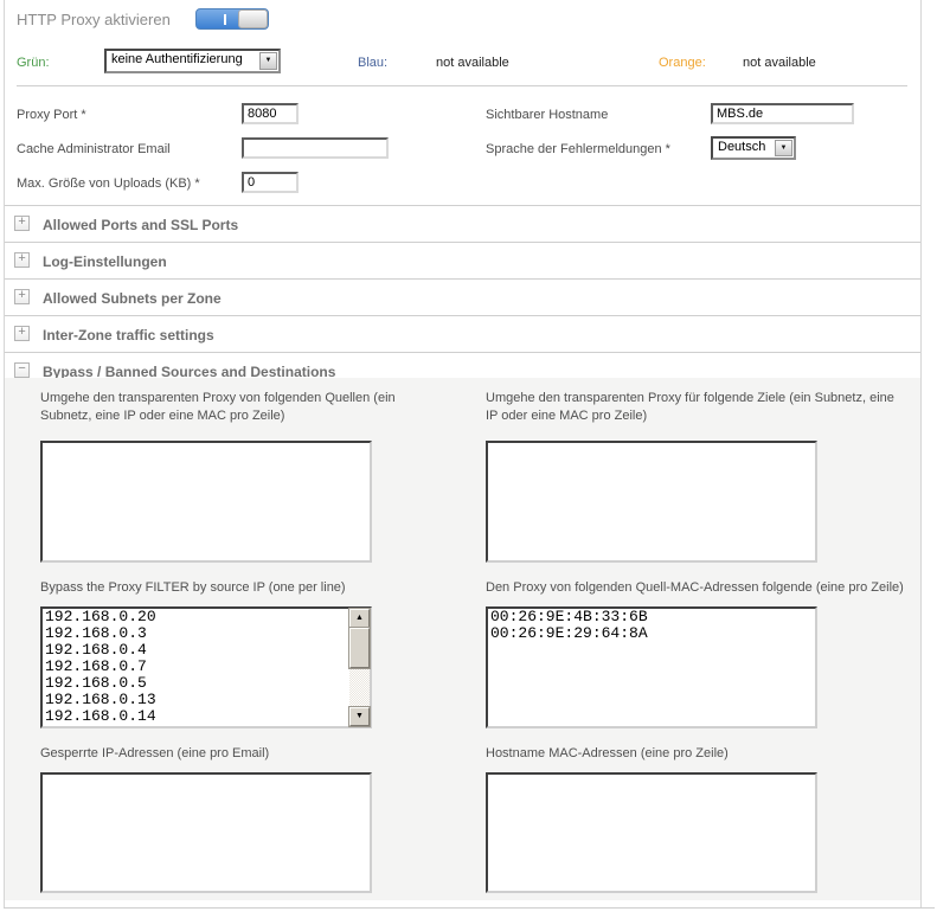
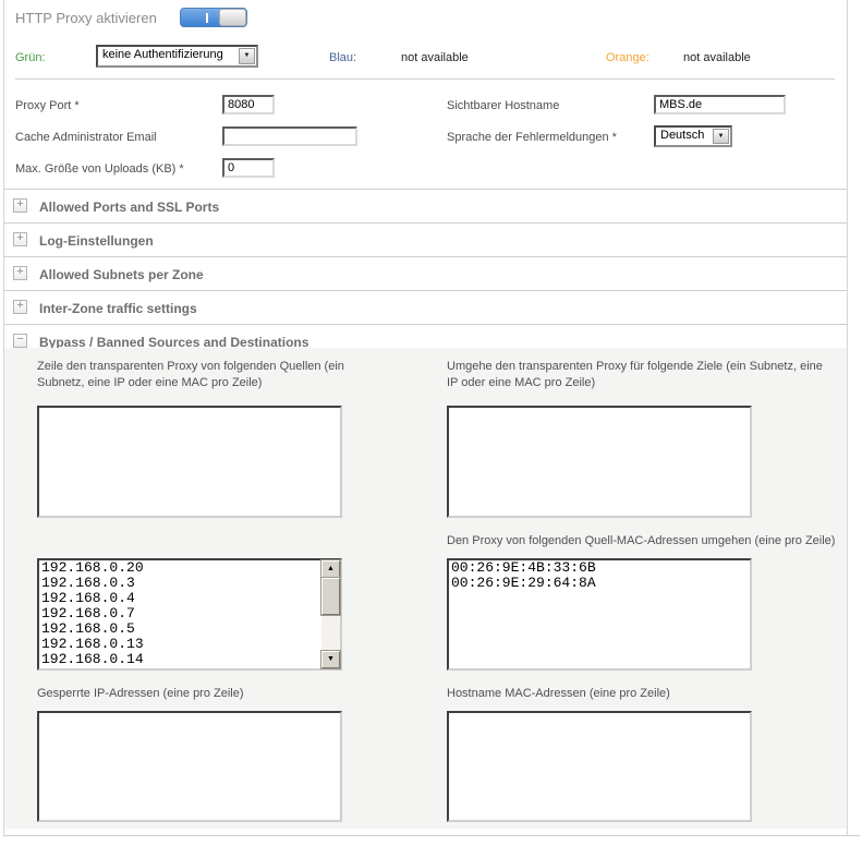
  HTTP Proxy aktivieren
  Grün:
  keine Authentifizierung
  Blau:
  not available
  Orange:
  not available
  Proxy Port *
  8080
  Cache Administrator Email
  Max. Größe von Uploads (KB) *
  0
  Sichtbarer Hostname
  MBS.de
  Sprache der Fehlermeldungen *
  Deutsch
  +
  Allowed Ports and SSL Ports
  +
  Log-Einstellungen
  +
  Allowed Subnets per Zone
  +
  Inter-Zone traffic settings
  −
  Bypass / Banned Sources and Destinations
- Umgehe den transparenten Proxy von folgenden Quellen (ein Subnetz, eine IP oder eine MAC pro Zeile)
+ Zeile den transparenten Proxy von folgenden Quellen (ein Subnetz, eine IP oder eine MAC pro Zeile)
  Umgehe den transparenten Proxy für folgende Ziele (ein Subnetz, eine IP oder eine MAC pro Zeile)
- Bypass the Proxy FILTER by source IP (one per line)
- Den Proxy von folgenden Quell-MAC-Adressen folgende (eine pro Zeile)
+ Den Proxy von folgenden Quell-MAC-Adressen umgehen (eine pro Zeile)
  192.168.0.20
  192.168.0.3
  192.168.0.4
  192.168.0.7
  192.168.0.5
  192.168.0.13
  192.168.0.14
  00:26:9E:4B:33:6B
  00:26:9E:29:64:8A
- Gesperrte IP-Adressen (eine pro Email)
+ Gesperrte IP-Adressen (eine pro Zeile)
  Hostname MAC-Adressen (eine pro Zeile)
